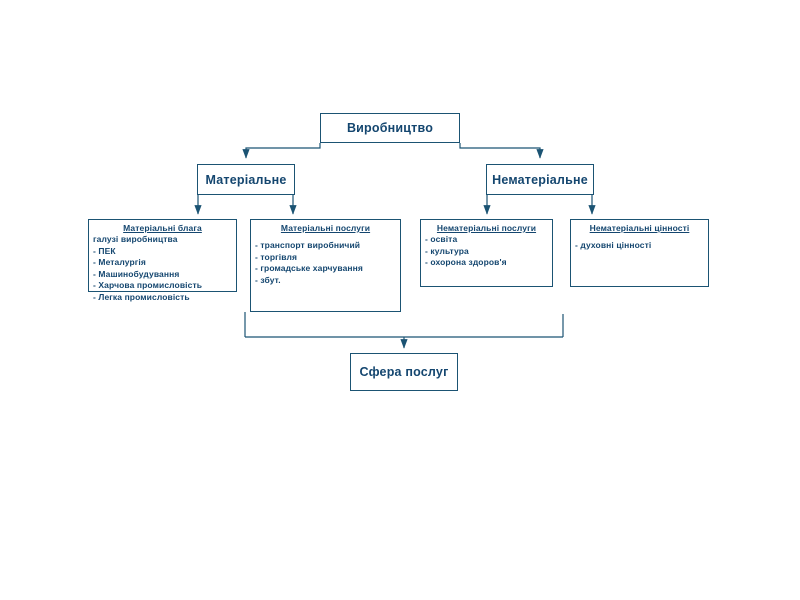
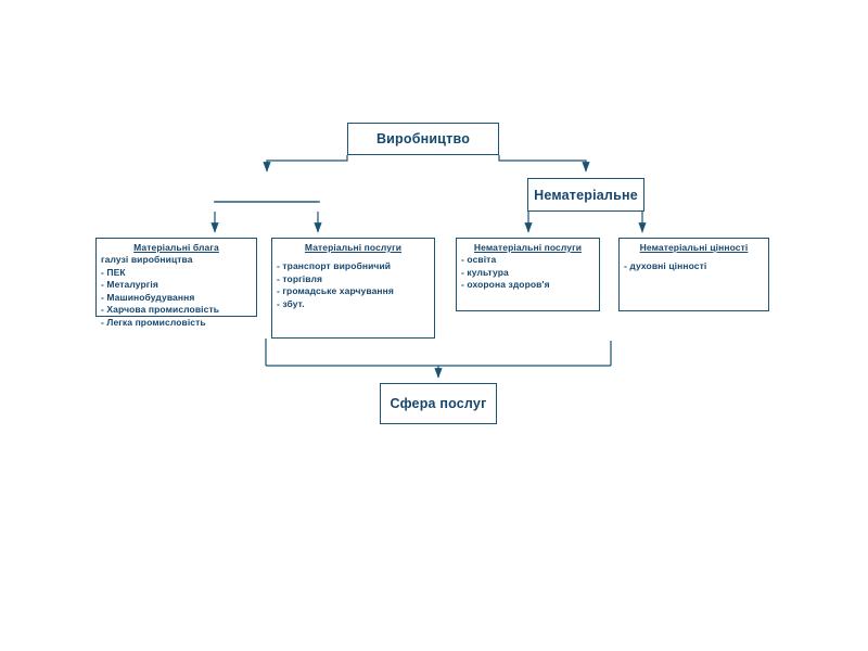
  Виробництво
- Матеріальне
  Нематеріальне
  Матеріальні блага
  галузі виробництва
  - ПЕК
  - Металургія
  - Машинобудування
  - Харчова промисловість
  - Легка промисловість
  Матеріальні послуги
  - транспорт виробничий
  - торгівля
  - громадське харчування
  - збут.
  Нематеріальні послуги
  - освіта
  - культура
  - охорона здоров'я
  Нематеріальні цінності
  - духовні цінності
  Сфера послуг
